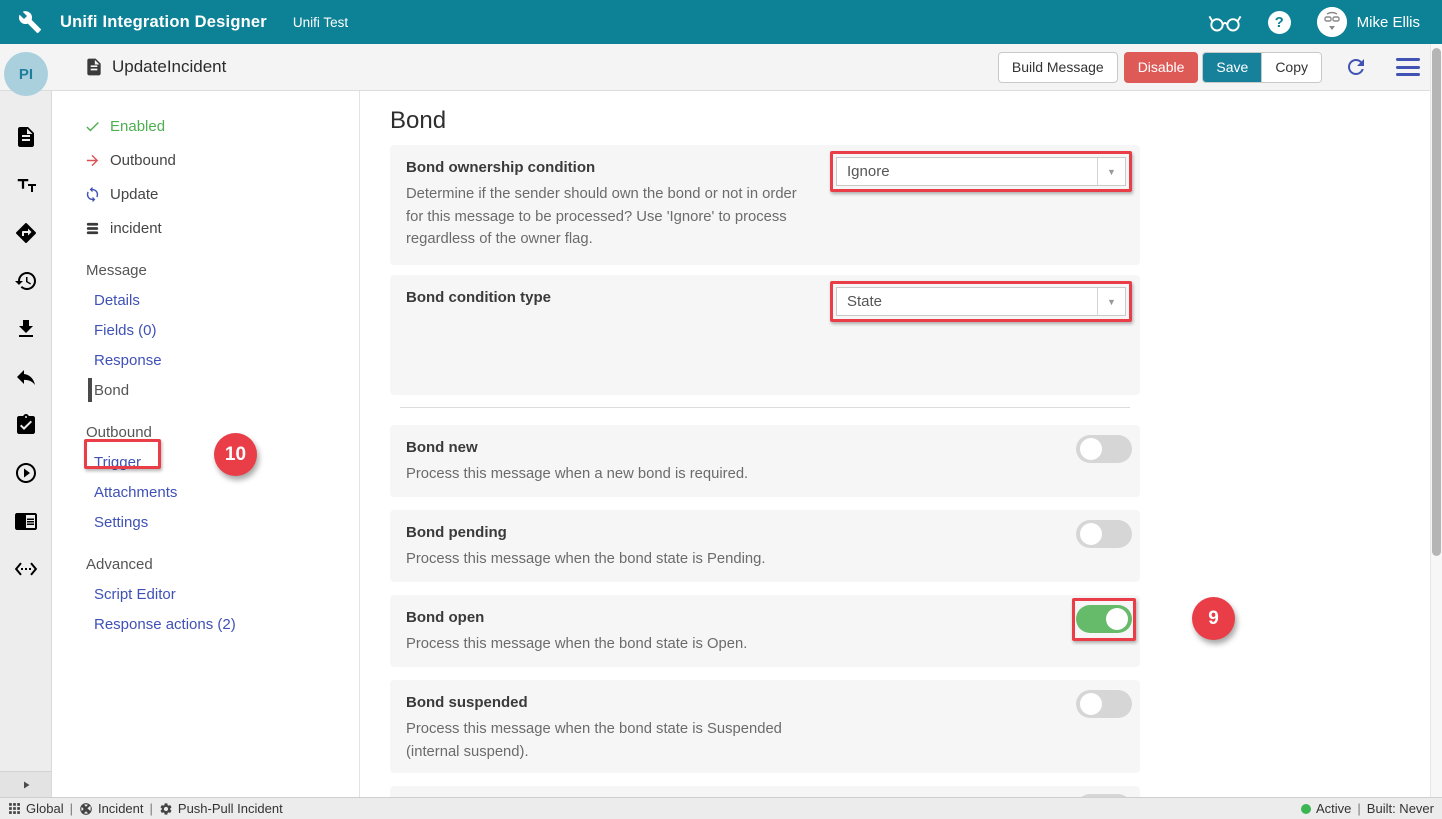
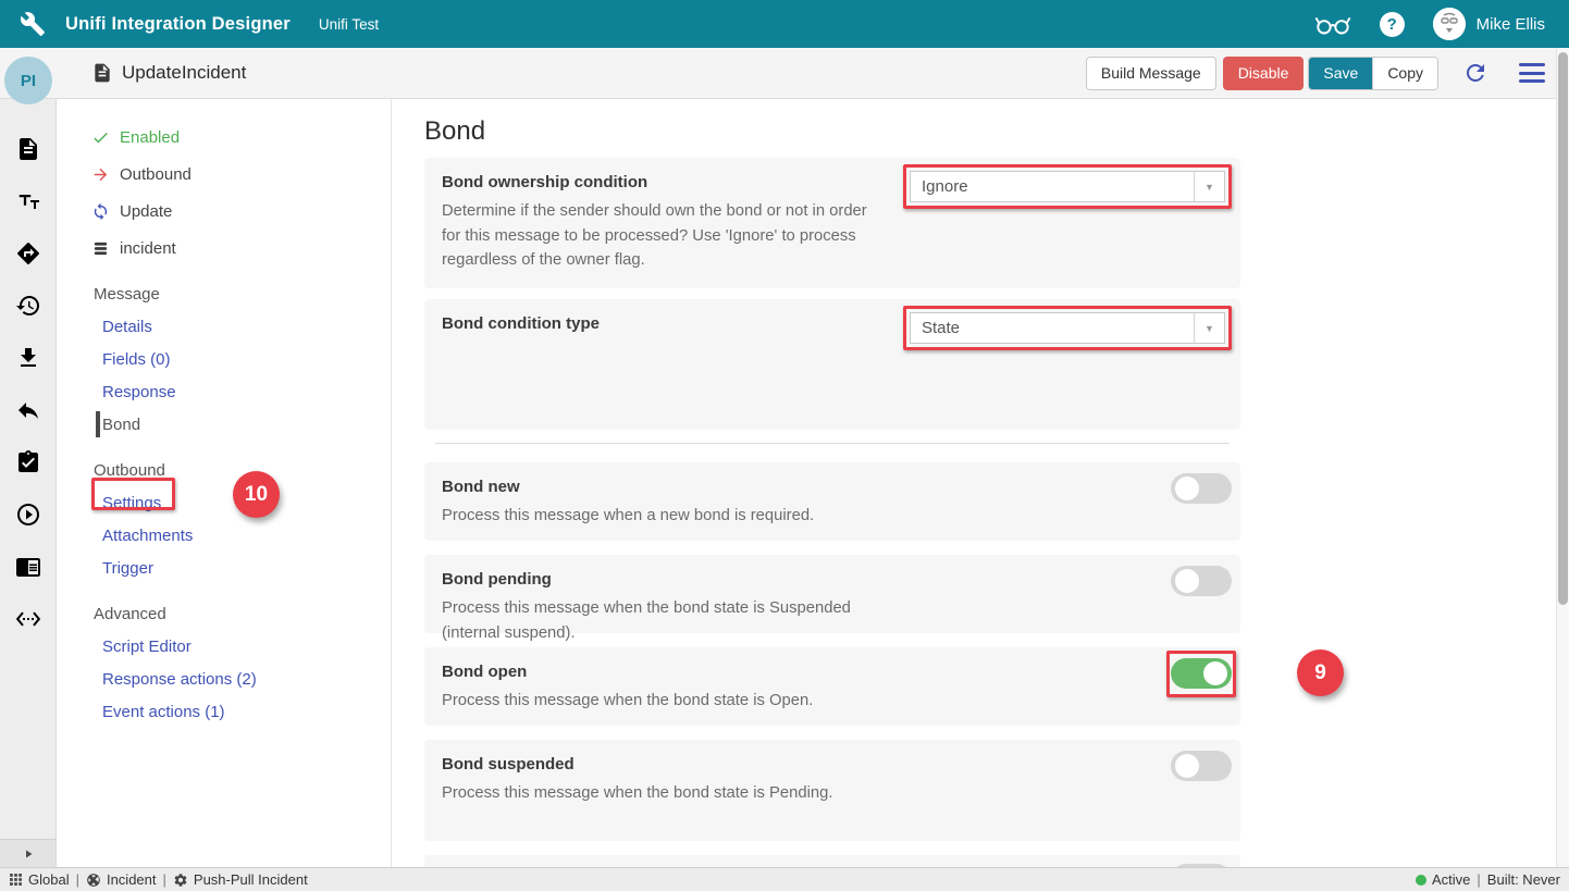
  Unifi Integration Designer
  Unifi Test
  ?
  Mike Ellis
  PI
  UpdateIncident
  Build Message
  Disable
  Save
  Copy
  Enabled
  Outbound
  Update
  incident
  Message
  Details
  Fields (0)
  Response
  Bond
  Outbound
- Trigger
+ Settings
  Attachments
- Settings
+ Trigger
  Advanced
  Script Editor
  Response actions (2)
+ Event actions (1)
  Bond
  Bond ownership condition
  Determine if the sender should own the bond or not in order for this message to be processed? Use 'Ignore' to process regardless of the owner flag.
  Ignore
  ▼
  Bond condition type
  State
  ▼
  Bond new
  Process this message when a new bond is required.
  Bond pending
- Process this message when the bond state is Pending.
+ Process this message when the bond state is Suspended (internal suspend).
  Bond open
  Process this message when the bond state is Open.
  Bond suspended
- Process this message when the bond state is Suspended (internal suspend).
+ Process this message when the bond state is Pending.
  10
  9
  Global
  |
  Incident
  |
  Push-Pull Incident
  Active
  |
  Built: Never
